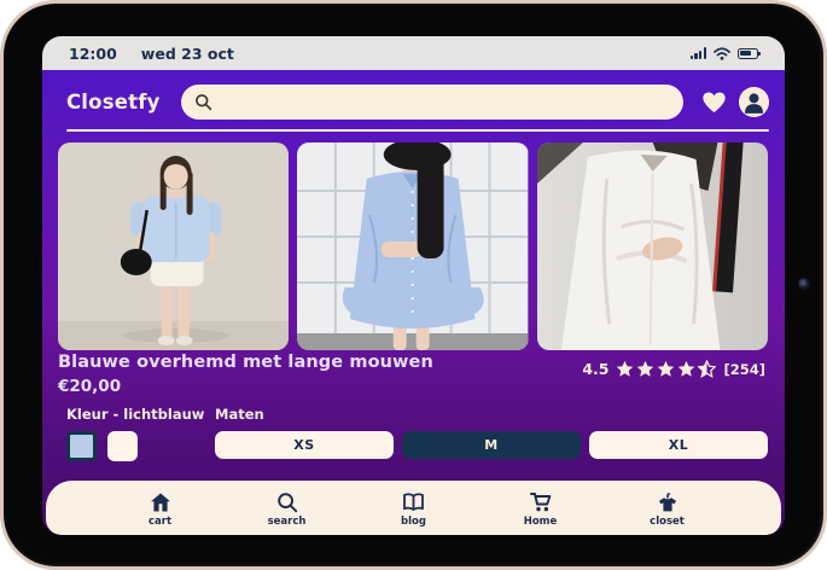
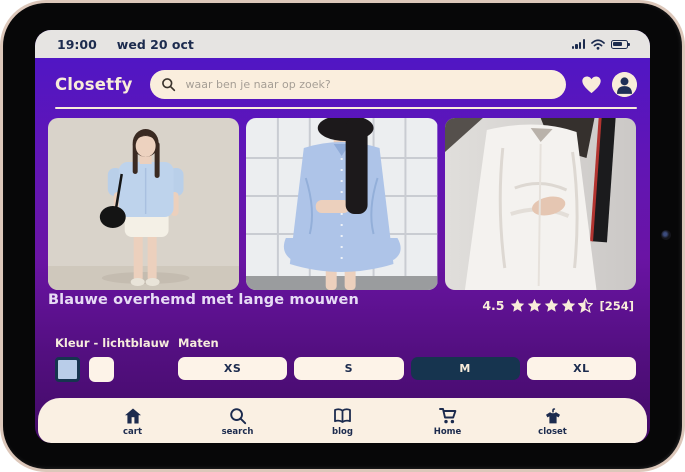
- 12:00
+ 19:00
- wed 23 oct
+ wed 20 oct
  Closetfy
+ waar ben je naar op zoek?
  Blauwe overhemd met lange mouwen
- €20,00
  4.5
  [254]
  Kleur - lichtblauw
  Maten
  XS
+ S
  M
  XL
  cart
  search
  blog
  Home
  closet
